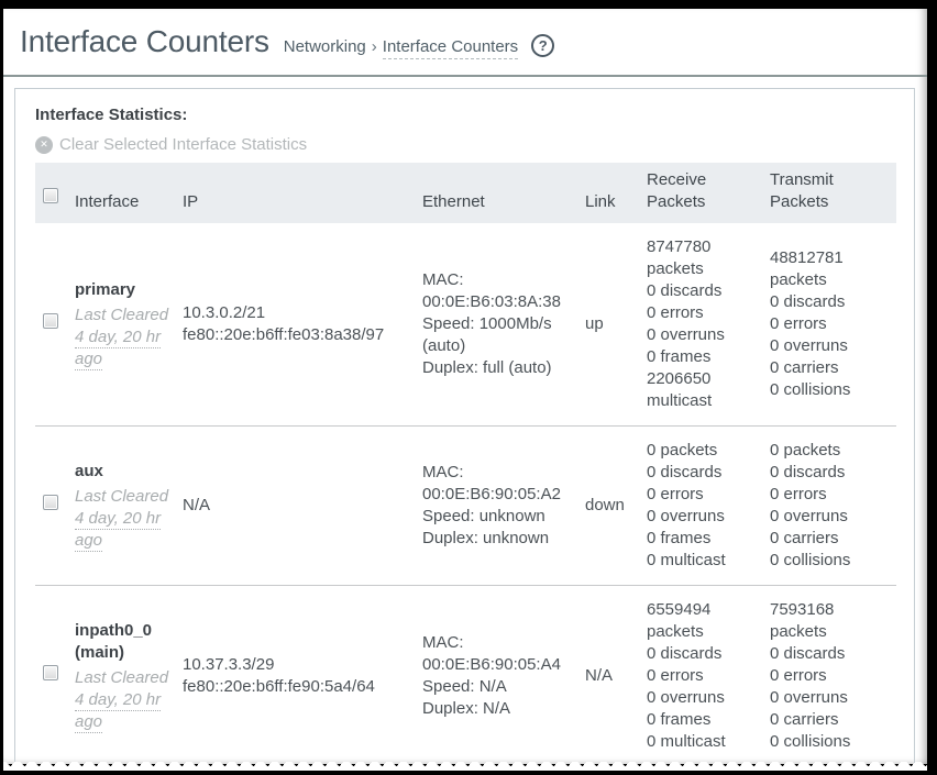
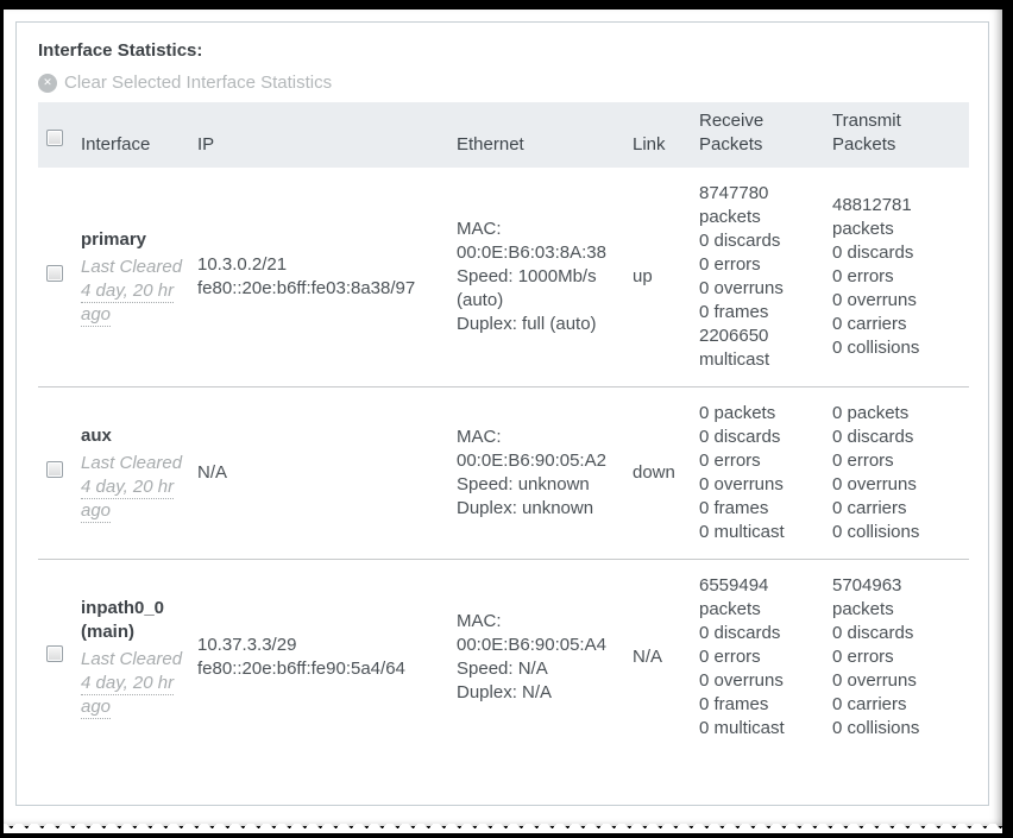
- Interface Counters
- Networking › Interface Counters
- ?
  Interface Statistics:
  ✕
  Clear Selected Interface Statistics
  	Interface	IP	Ethernet	Link	Receive Packets	Transmit Packets
  	primary Last Cleared 4 day, 20 hr ago	10.3.0.2/21fe80::20e:b6ff:fe03:8a38/97	MAC: 00:0E:B6:03:8A:38Speed: 1000Mb/s (auto)Duplex: full (auto)	up	8747780 packets0 discards0 errors0 overruns0 frames2206650 multicast	48812781 packets0 discards0 errors0 overruns0 carriers0 collisions
  	aux Last Cleared 4 day, 20 hr ago	N/A	MAC: 00:0E:B6:90:05:A2Speed: unknownDuplex: unknown	down	0 packets0 discards0 errors0 overruns0 frames0 multicast	0 packets0 discards0 errors0 overruns0 carriers0 collisions
- 	inpath0_0 (main) Last Cleared 4 day, 20 hr ago	10.37.3.3/29fe80::20e:b6ff:fe90:5a4/64	MAC: 00:0E:B6:90:05:A4Speed: N/ADuplex: N/A	N/A	6559494 packets0 discards0 errors0 overruns0 frames0 multicast	7593168 packets0 discards0 errors0 overruns0 carriers0 collisions
+ 	inpath0_0 (main) Last Cleared 4 day, 20 hr ago	10.37.3.3/29fe80::20e:b6ff:fe90:5a4/64	MAC: 00:0E:B6:90:05:A4Speed: N/ADuplex: N/A	N/A	6559494 packets0 discards0 errors0 overruns0 frames0 multicast	5704963 packets0 discards0 errors0 overruns0 carriers0 collisions
